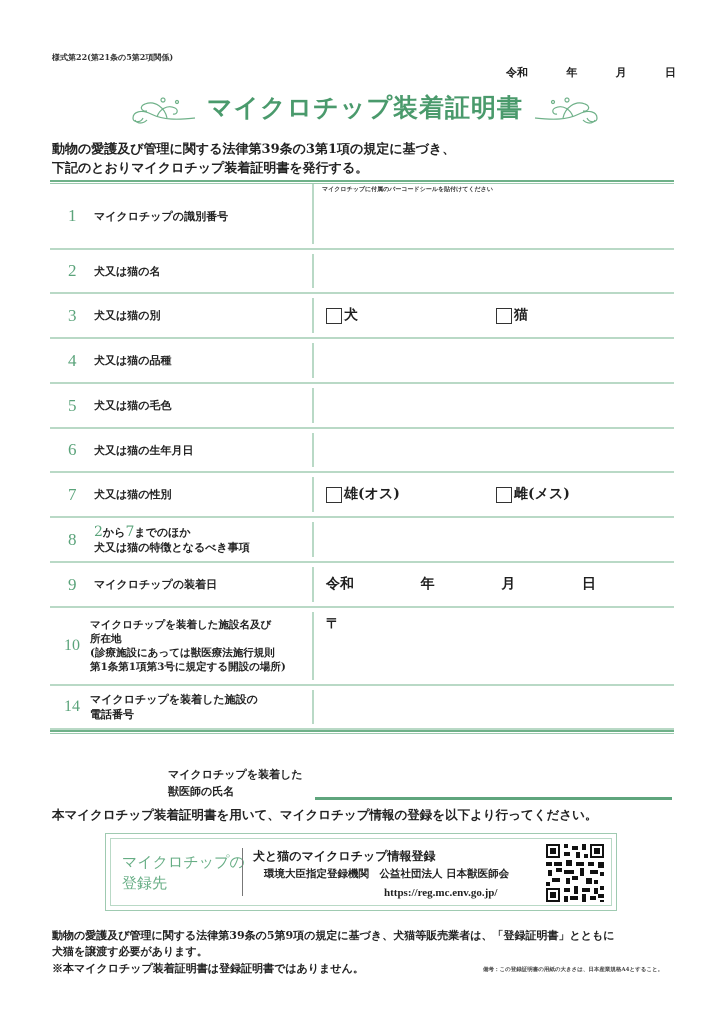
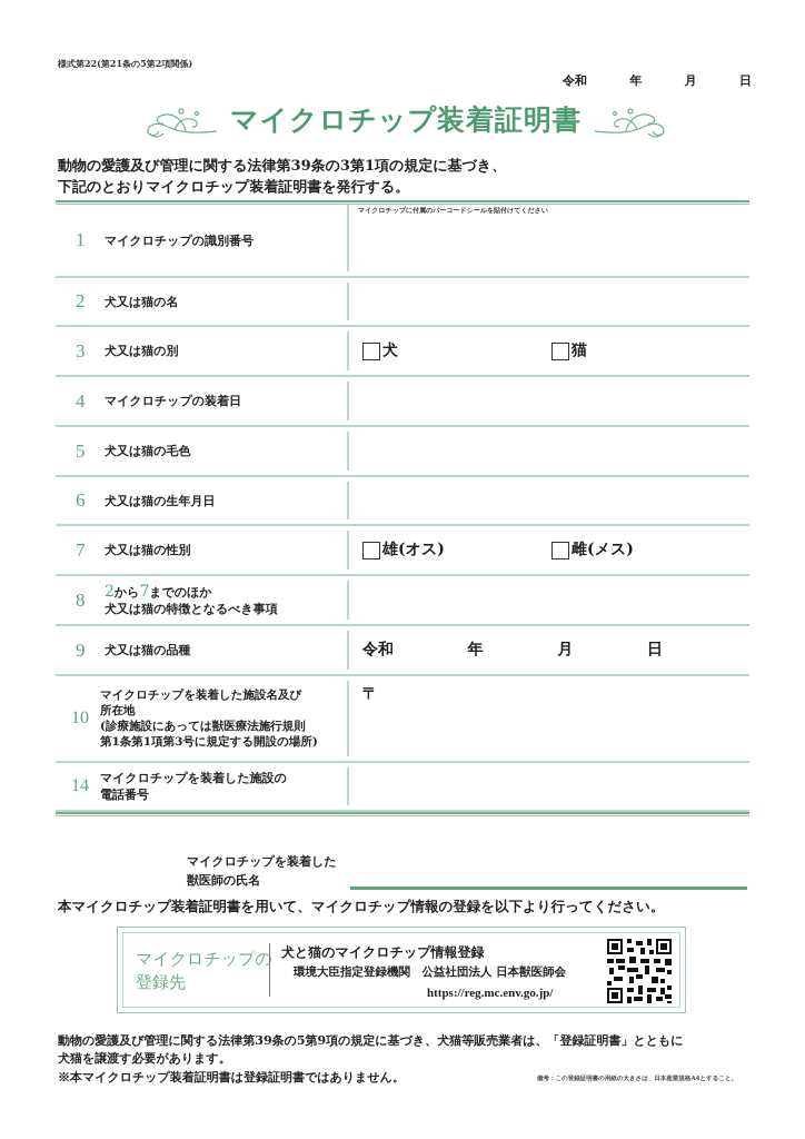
  様式第22(第21条の5第2項関係)
  令和
  年
  月
  日
  マイクロチップ装着証明書
  動物の愛護及び管理に関する法律第39条の3第1項の規定に基づき、
  下記のとおりマイクロチップ装着証明書を発行する。
  1
  マイクロチップの識別番号
  2
  犬又は猫の名
  3
  犬又は猫の別
  犬
  猫
  4
- 犬又は猫の品種
+ マイクロチップの装着日
  5
  犬又は猫の毛色
  6
  犬又は猫の生年月日
  7
  犬又は猫の性別
  雄(オス)
  雌(メス)
  8
  2から7までのほか
  犬又は猫の特徴となるべき事項
  9
- マイクロチップの装着日
+ 犬又は猫の品種
  令和
  年
  月
  日
  10
  マイクロチップを装着した施設名及び
  所在地
  (診療施設にあっては獣医療法施行規則
  第1条第1項第3号に規定する開設の場所)
  〒
  14
  マイクロチップを装着した施設の
  電話番号
  マイクロチップを装着した
  獣医師の氏名
  本マイクロチップ装着証明書を用いて、マイクロチップ情報の登録を以下より行ってください。
  マイクロチップの
  登録先
  犬と猫のマイクロチップ情報登録
  環境大臣指定登録機関 公益社団法人 日本獣医師会
  https://reg.mc.env.go.jp/
  動物の愛護及び管理に関する法律第39条の5第9項の規定に基づき、犬猫等販売業者は、「登録証明書」とともに
  犬猫を譲渡す必要があります。
  ※本マイクロチップ装着証明書は登録証明書ではありません。
